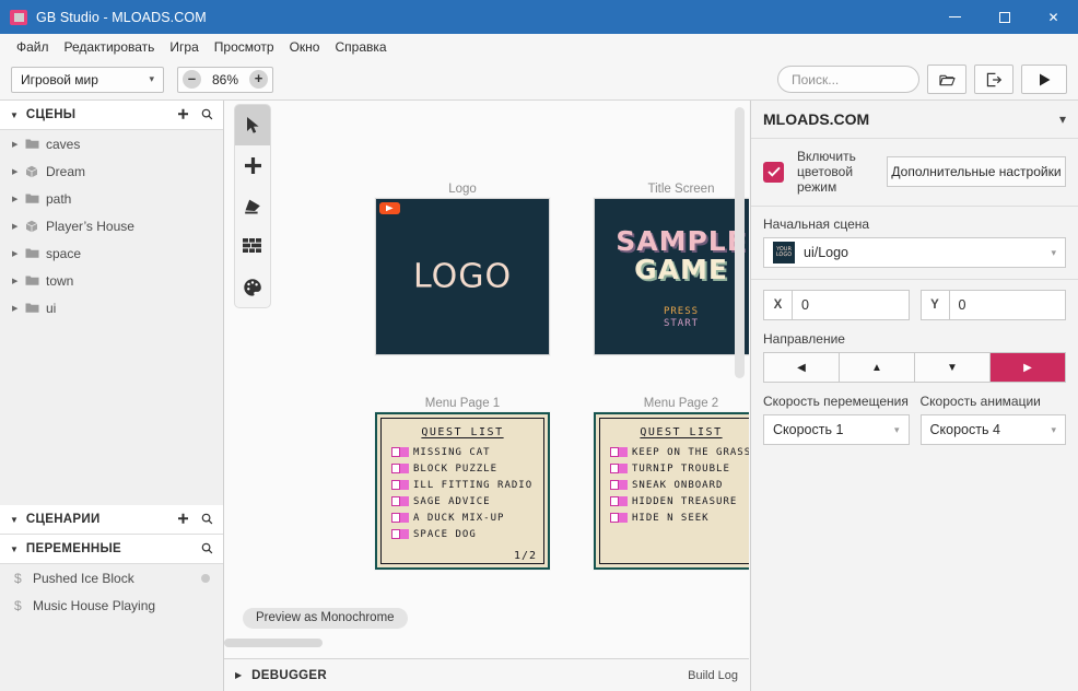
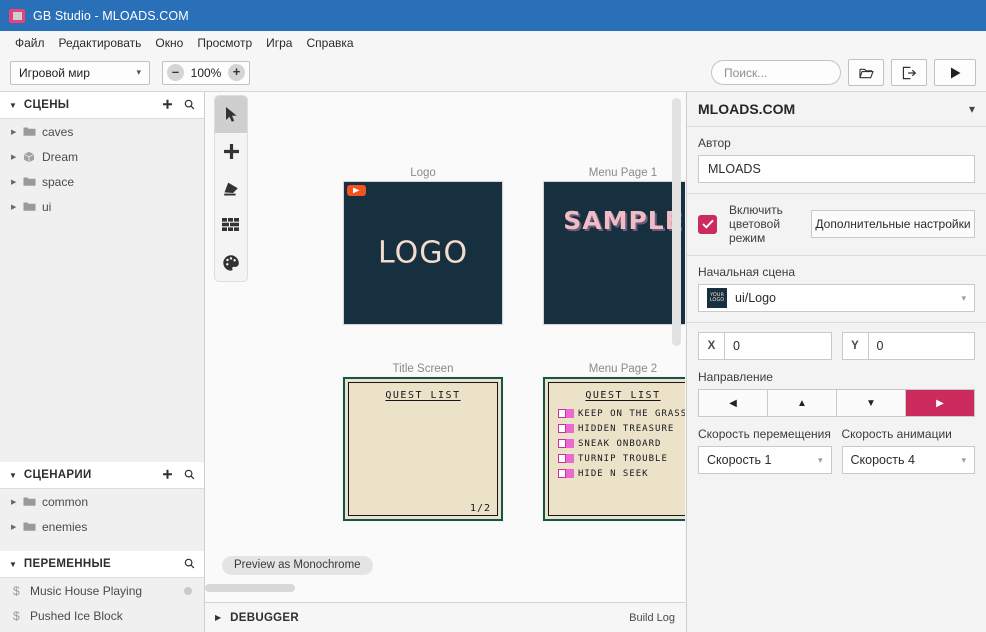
  GB Studio - MLOADS.COM
- ✕
  Файл
  Редактировать
- Игра
+ Окно
  Просмотр
- Окно
+ Игра
  Справка
  Игровой мир
  ▾
  –
- 86%
+ 100%
  +
  Поиск...
  ▼
  СЦЕНЫ
  caves
  Dream
- path
- Player’s House
  space
- town
  ui
  ▼
  СЦЕНАРИИ
+ common
+ enemies
  ▼
  ПЕРЕМЕННЫЕ
  $
- Pushed Ice Block
+ Music House Playing
  $
- Music House Playing
+ Pushed Ice Block
  Logo
  LOGO
- Title Screen
+ Menu Page 1
  SAMPL
- GAME
- PRESS
- START
- Menu Page 1
+ Title Screen
  QUEST LIST
- MISSING CAT
- BLOCK PUZZLE
- ILL FITTING RADIO
- SAGE ADVICE
- A DUCK MIX-UP
- SPACE DOG
  1/2
  Menu Page 2
  QUEST LIST
  KEEP ON THE GRASS
- TURNIP TROUBLE
+ HIDDEN TREASURE
  SNEAK ONBOARD
- HIDDEN TREASURE
+ TURNIP TROUBLE
  HIDE N SEEK
  Preview as Monochrome
  ▶
  DEBUGGER
  Build Log
  MLOADS.COM
  ▾
+ Автор
+ MLOADS
  Включить цветовой режим
  Дополнительные настройки
  Начальная сцена
  ui/Logo
  ▾
  X
  0
  Y
  0
  Направление
  ◀
  ▲
  ▼
  ▶
  Скорость перемещения
  Скорость 1
  ▾
  Скорость анимации
  Скорость 4
  ▾
